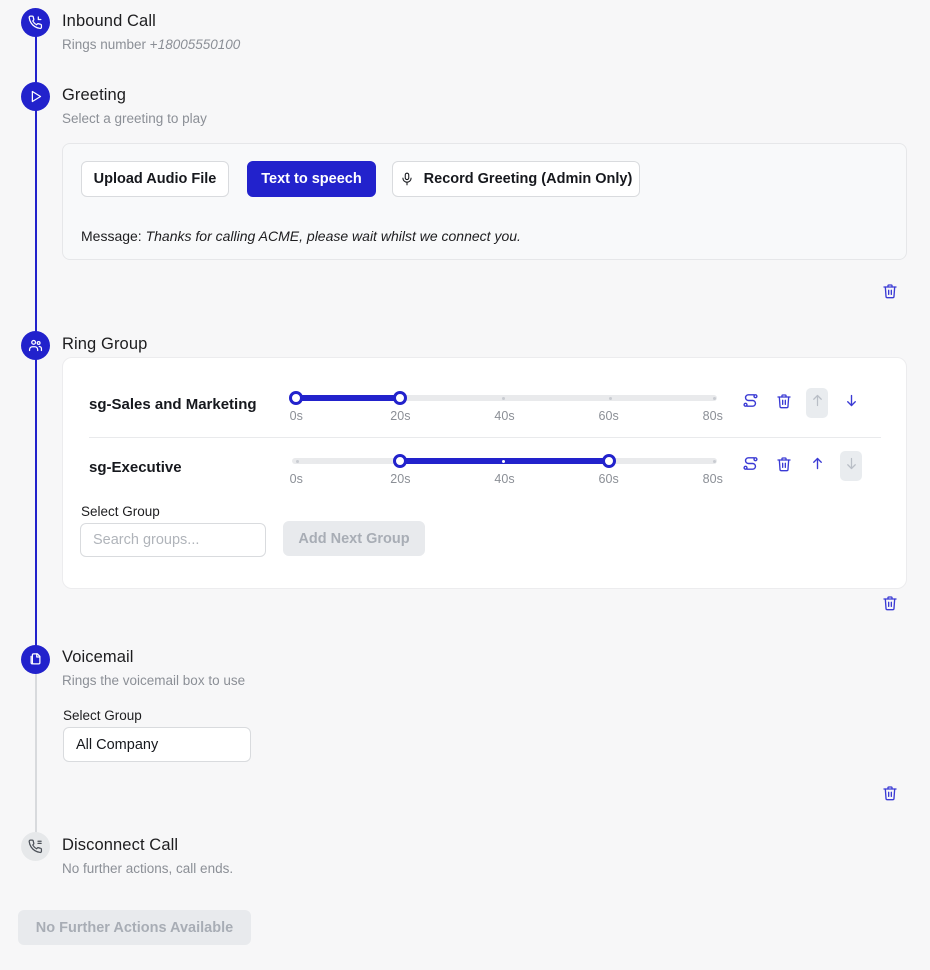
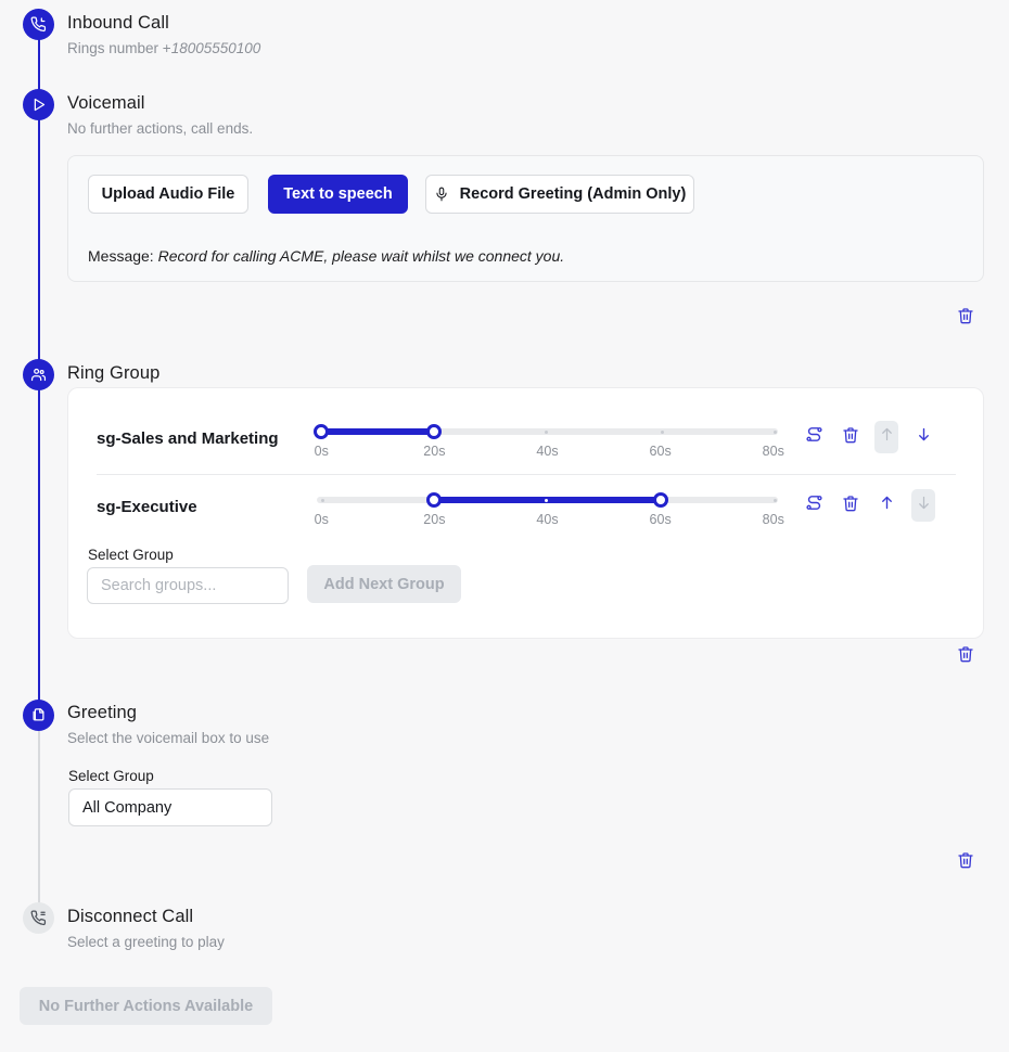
  Inbound Call
  Rings number +18005550100
- Greeting
+ Voicemail
- Select a greeting to play
+ No further actions, call ends.
  Upload Audio File
  Text to speech
  Record Greeting (Admin Only)
- Message: Thanks for calling ACME, please wait whilst we connect you.
+ Message: Record for calling ACME, please wait whilst we connect you.
  Ring Group
  sg-Sales and Marketing
  0s
  20s
  40s
  60s
  80s
  sg-Executive
  0s
  20s
  40s
  60s
  80s
  Select Group
  Search groups...
  Add Next Group
- Voicemail
+ Greeting
- Rings the voicemail box to use
+ Select the voicemail box to use
  Select Group
  All Company
  Disconnect Call
- No further actions, call ends.
+ Select a greeting to play
  No Further Actions Available
